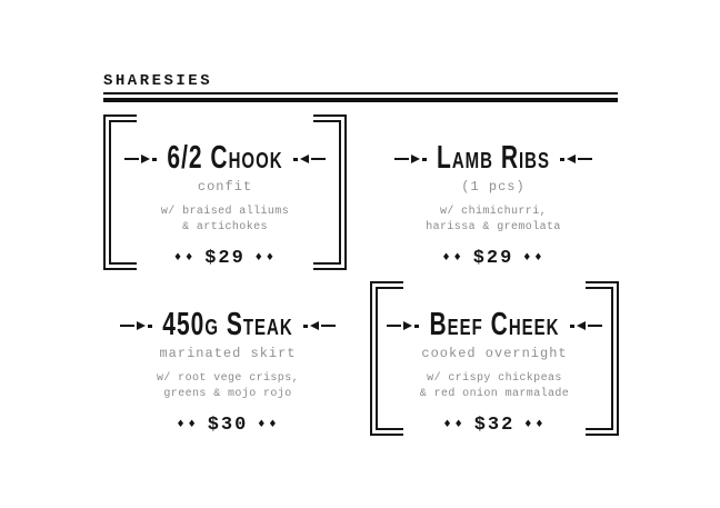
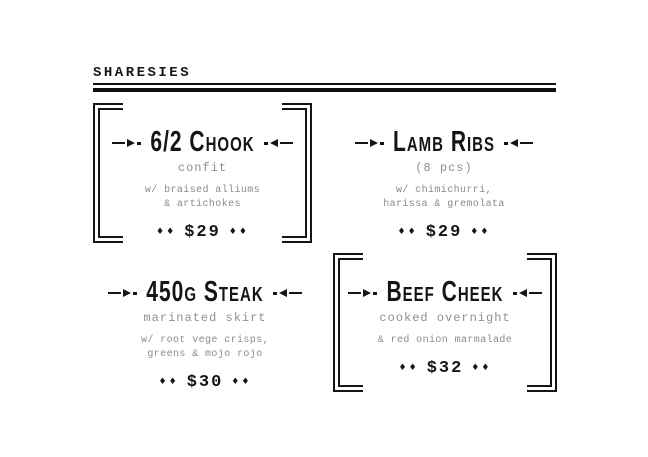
  SHARESIES
  6/2 Chook
  confit
  w/ braised alliums
  & artichokes
  ♦♦
  $29
  ♦♦
  Lamb Ribs
- (1 pcs)
+ (8 pcs)
  w/ chimichurri,
  harissa & gremolata
  ♦♦
  $29
  ♦♦
  450g Steak
  marinated skirt
  w/ root vege crisps,
  greens & mojo rojo
  ♦♦
  $30
  ♦♦
  Beef Cheek
  cooked overnight
- w/ crispy chickpeas
  & red onion marmalade
  ♦♦
  $32
  ♦♦
